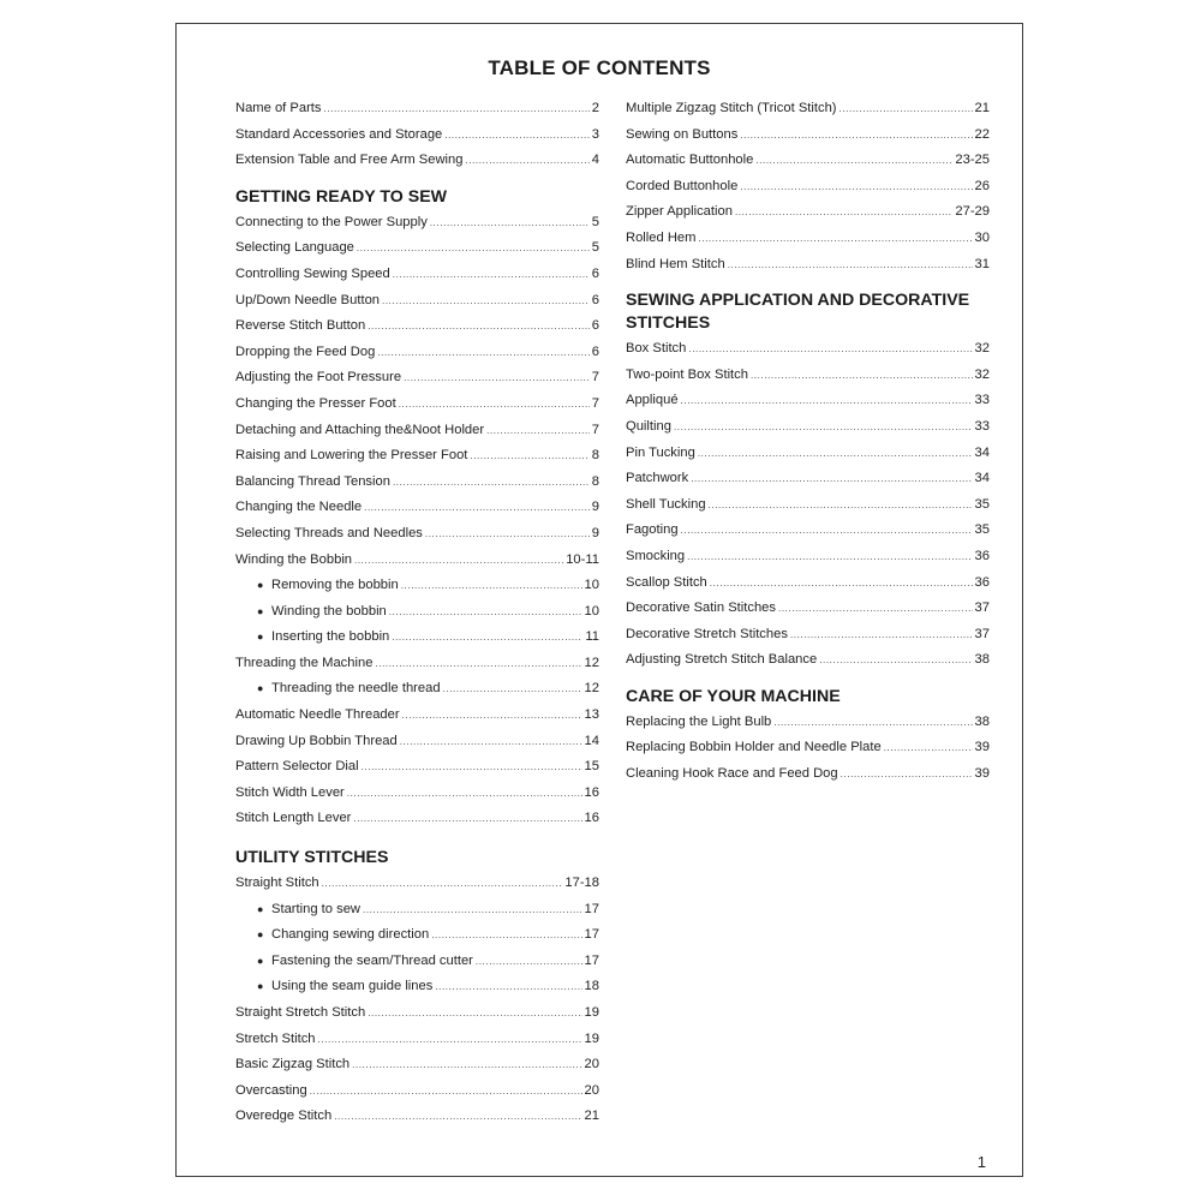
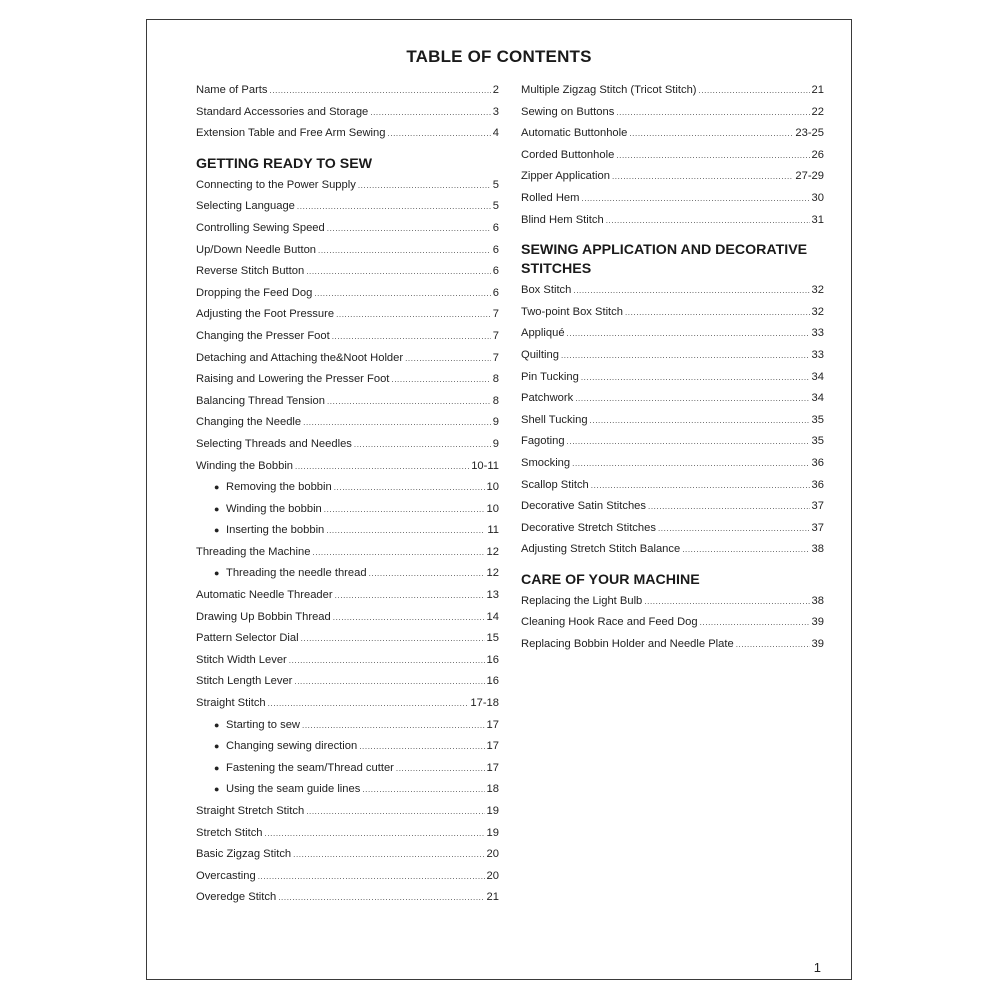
  TABLE OF CONTENTS
  Name of Parts
  2
  Standard Accessories and Storage
  3
  Extension Table and Free Arm Sewing
  4
  GETTING READY TO SEW
  Connecting to the Power Supply
  5
  Selecting Language
  5
  Controlling Sewing Speed
  6
  Up/Down Needle Button
  6
  Reverse Stitch Button
  6
  Dropping the Feed Dog
  6
  Adjusting the Foot Pressure
  7
  Changing the Presser Foot
  7
  Detaching and Attaching the&Noot Holder
  7
  Raising and Lowering the Presser Foot
  8
  Balancing Thread Tension
  8
  Changing the Needle
  9
  Selecting Threads and Needles
  9
  Winding the Bobbin
  10-11
  ●
  Removing the bobbin
  10
  ●
  Winding the bobbin
  10
  ●
  Inserting the bobbin
  11
  Threading the Machine
  12
  ●
  Threading the needle thread
  12
  Automatic Needle Threader
  13
  Drawing Up Bobbin Thread
  14
  Pattern Selector Dial
  15
  Stitch Width Lever
  16
  Stitch Length Lever
  16
- UTILITY STITCHES
  Straight Stitch
  17-18
  ●
  Starting to sew
  17
  ●
  Changing sewing direction
  17
  ●
  Fastening the seam/Thread cutter
  17
  ●
  Using the seam guide lines
  18
  Straight Stretch Stitch
  19
  Stretch Stitch
  19
  Basic Zigzag Stitch
  20
  Overcasting
  20
  Overedge Stitch
  21
  Multiple Zigzag Stitch (Tricot Stitch)
  21
  Sewing on Buttons
  22
  Automatic Buttonhole
  23-25
  Corded Buttonhole
  26
  Zipper Application
  27-29
  Rolled Hem
  30
  Blind Hem Stitch
  31
  SEWING APPLICATION AND DECORATIVE STITCHES
  Box Stitch
  32
  Two-point Box Stitch
  32
  Appliqué
  33
  Quilting
  33
  Pin Tucking
  34
  Patchwork
  34
  Shell Tucking
  35
  Fagoting
  35
  Smocking
  36
  Scallop Stitch
  36
  Decorative Satin Stitches
  37
  Decorative Stretch Stitches
  37
  Adjusting Stretch Stitch Balance
  38
  CARE OF YOUR MACHINE
  Replacing the Light Bulb
  38
- Replacing Bobbin Holder and Needle Plate
+ Cleaning Hook Race and Feed Dog
  39
- Cleaning Hook Race and Feed Dog
+ Replacing Bobbin Holder and Needle Plate
  39
  1
